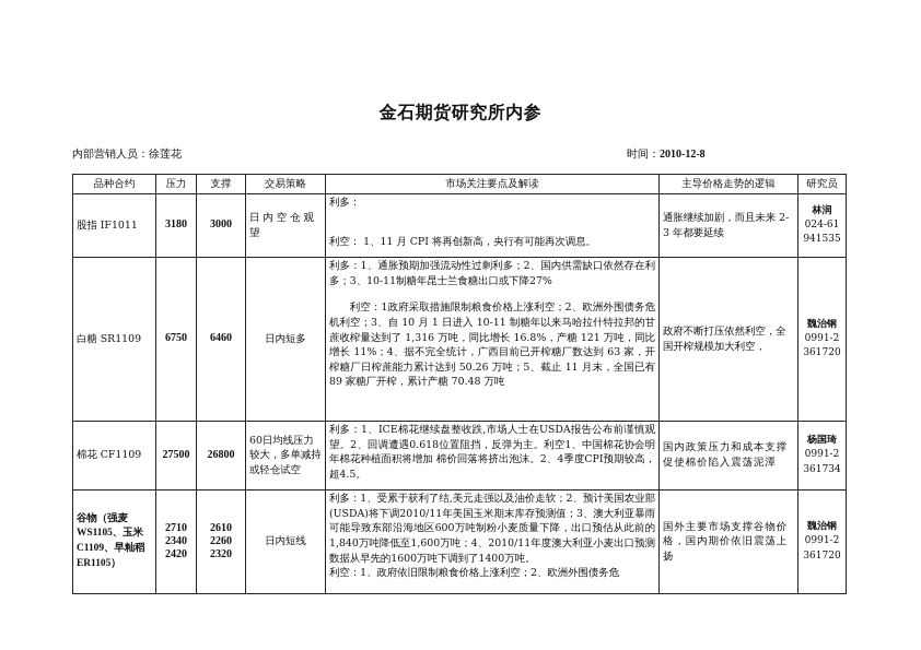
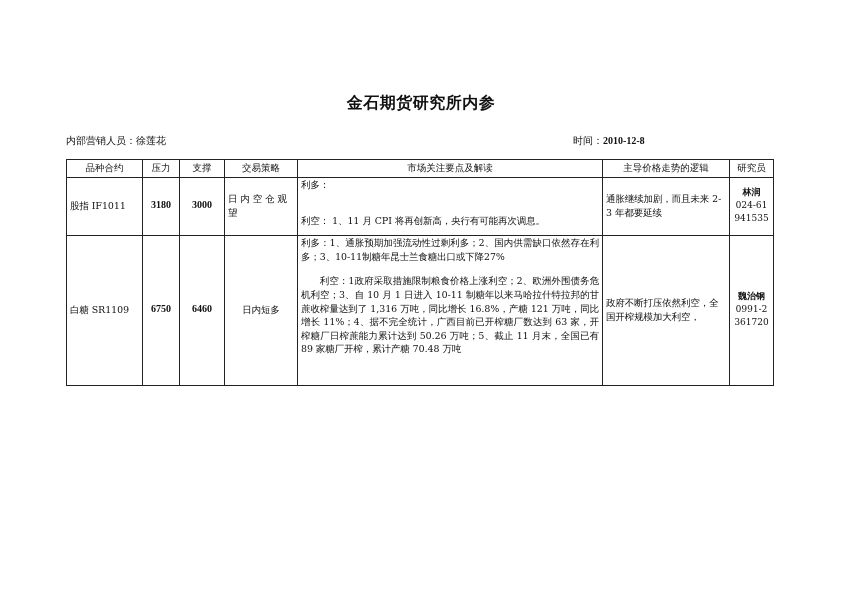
  金石期货研究所内参
  内部营销人员：徐莲花
  时间：2010-12-8
  品种合约	压力	支撑	交易策略	市场关注要点及解读	主导价格走势的逻辑	研究员
  股指 IF1011	3180	3000	日内空仓观望	利多： 利空： 1、11 月 CPI 将再创新高，央行有可能再次调息。	通胀继续加剧，而且未来 2-3 年都要延续	林润 024-61 941535
  白糖 SR1109	6750	6460	日内短多	利多：1、通胀预期加强流动性过剩利多；2、国内供需缺口依然存在利多；3、10-11制糖年昆士兰食糖出口或下降27% 利空：1政府采取措施限制粮食价格上涨利空；2、欧洲外围债务危机利空；3、自 10 月 1 日进入 10-11 制糖年以来马哈拉什特拉邦的甘蔗收榨量达到了 1,316 万吨，同比增长 16.8%，产糖 121 万吨，同比增长 11%；4、据不完全统计，广西目前已开榨糖厂数达到 63 家，开榨糖厂日榨蔗能力累计达到 50.26 万吨；5、截止 11 月末，全国已有 89 家糖厂开榨，累计产糖 70.48 万吨	政府不断打压依然利空，全国开榨规模加大利空，	魏治钢 0991-2 361720
- 棉花 CF1109	27500	26800	60日均线压力较大，多单减持或轻仓试空	利多：1、ICE棉花继续盘整收跌,市场人士在USDA报告公布前谨慎观望。2、回调遭遇0.618位置阻挡，反弹为主。利空1、中国棉花协会明年棉花种植面积将增加 棉价回落将挤出泡沫。2、4季度CPI预期较高，超4.5。	国内政策压力和成本支撑促使棉价陷入震荡泥潭	杨国琦 0991-2 361734
- 谷物（强麦WS1105、玉米C1109、早籼稻ER1105）	2710 2340 2420	2610 2260 2320	日内短线	利多：1、受累于获利了结,美元走强以及油价走软；2、预计美国农业部(USDA)将下调2010/11年美国玉米期末库存预测值；3、澳大利亚暴雨可能导致东部沿海地区600万吨制粉小麦质量下降，出口预估从此前的1,840万吨降低至1,600万吨；4、2010/11年度澳大利亚小麦出口预测数据从早先的1600万吨下调到了1400万吨。 利空：1、政府依旧限制粮食价格上涨利空；2、欧洲外围债务危	国外主要市场支撑谷物价格，国内期价依旧震荡上扬	魏治钢 0991-2 361720
